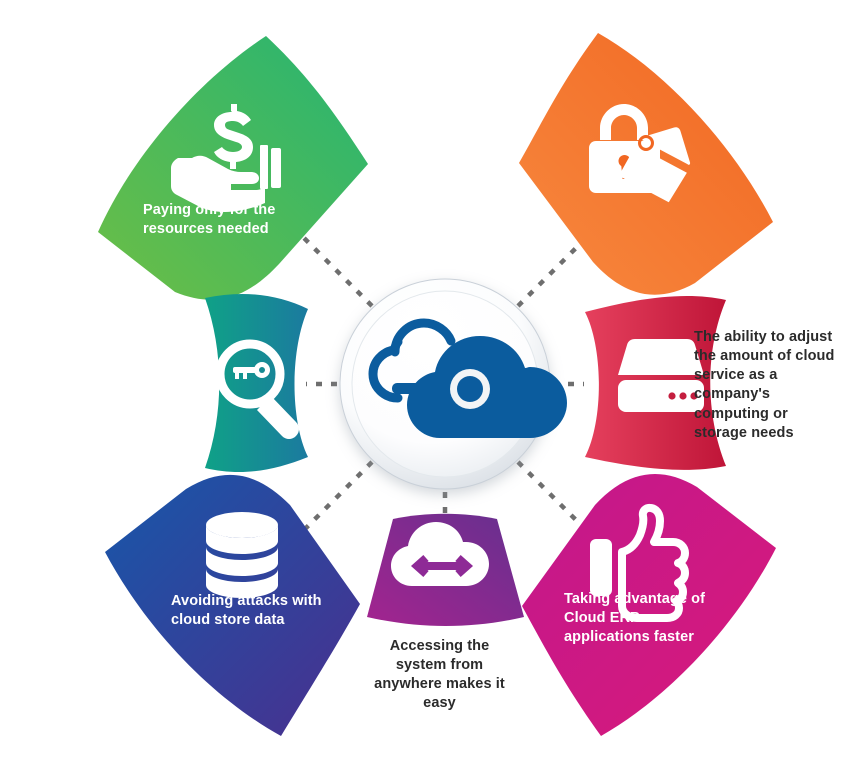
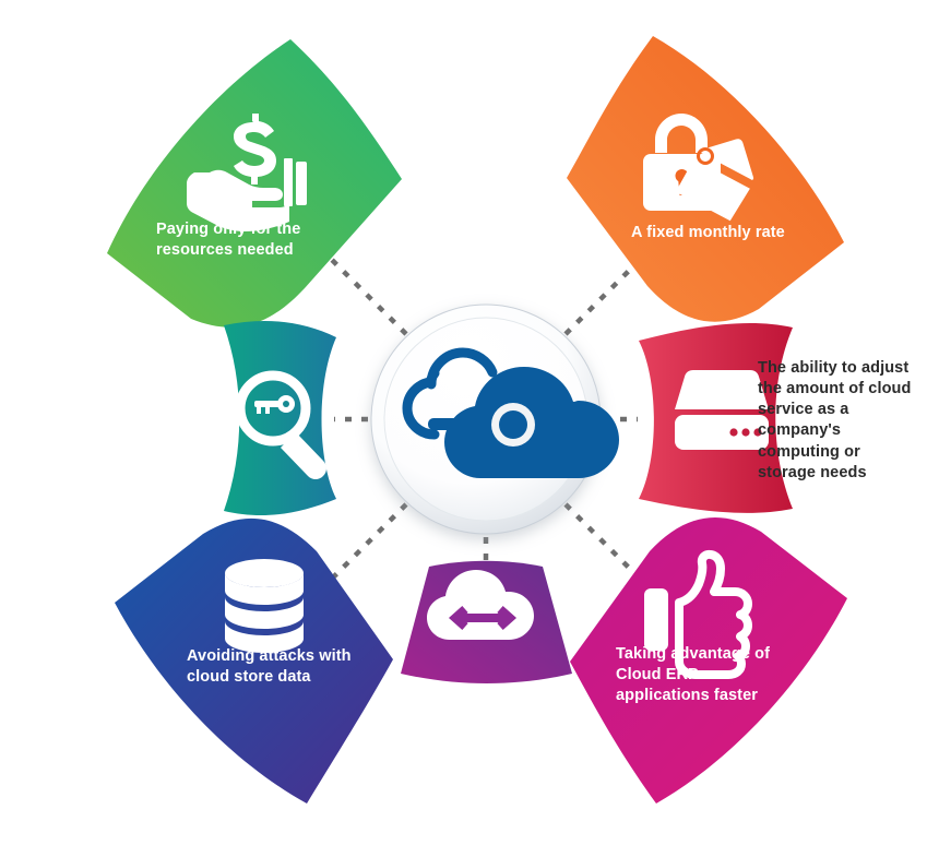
  Paying only for the
  resources needed
+ A fixed monthly rate
  The ability to adjust
  the amount of cloud
  service as a
  company's
  computing or
  storage needs
  Taking advantage of
  Cloud ERP
  applications faster
- Accessing the
- system from
- anywhere makes it
- easy
  Avoiding attacks with
  cloud store data
